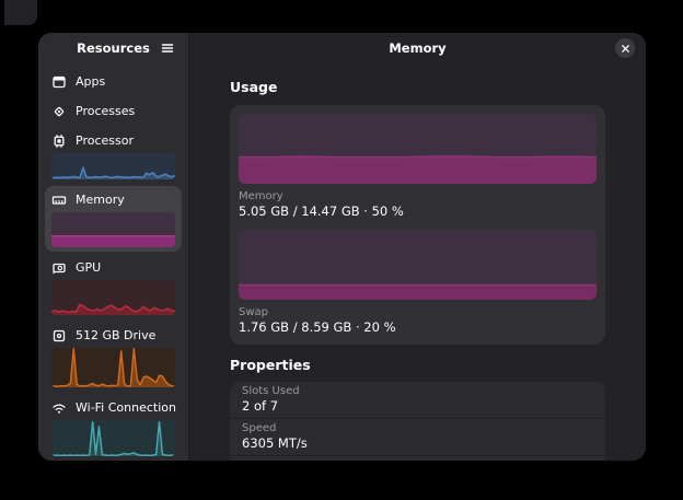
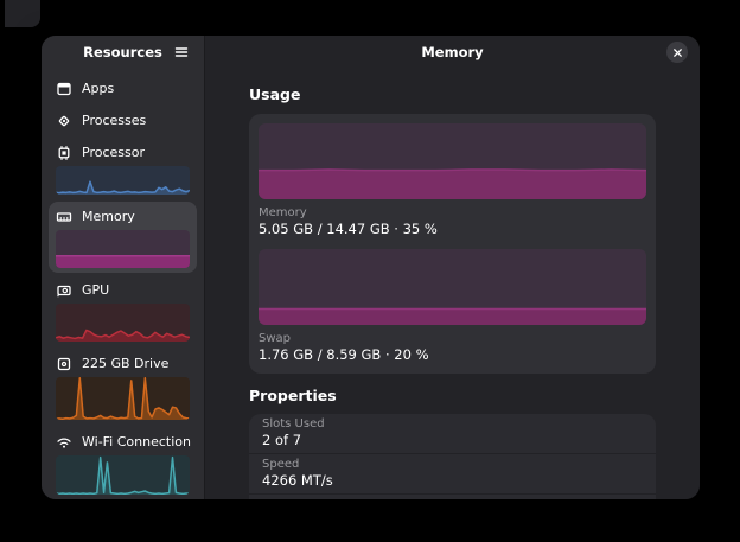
  Resources
  Apps
  Processes
  Processor
  Memory
  GPU
- 512 GB Drive
+ 225 GB Drive
  Wi-Fi Connection
  Memory
  Usage
  Memory
- 5.05 GB / 14.47 GB · 50 %
+ 5.05 GB / 14.47 GB · 35 %
  Swap
  1.76 GB / 8.59 GB · 20 %
  Properties
  Slots Used
  2 of 7
  Speed
- 6305 MT/s
+ 4266 MT/s
